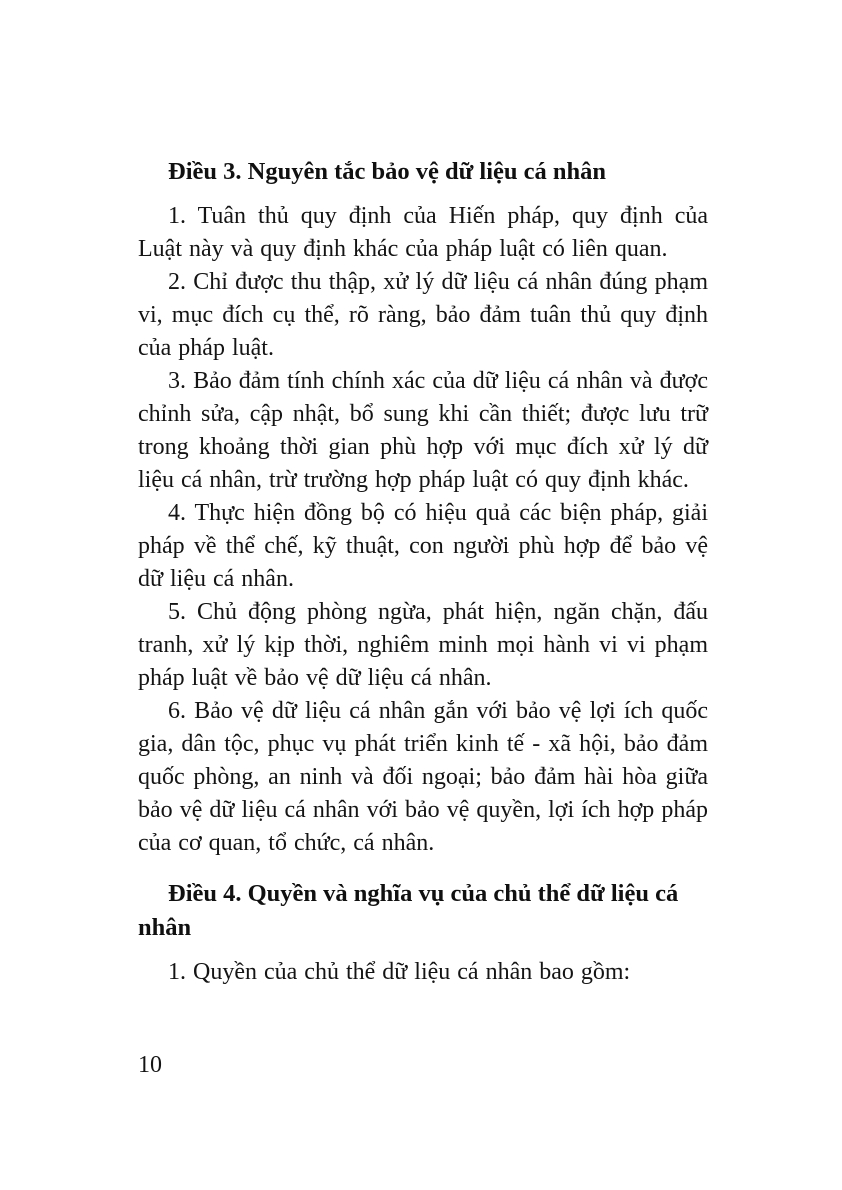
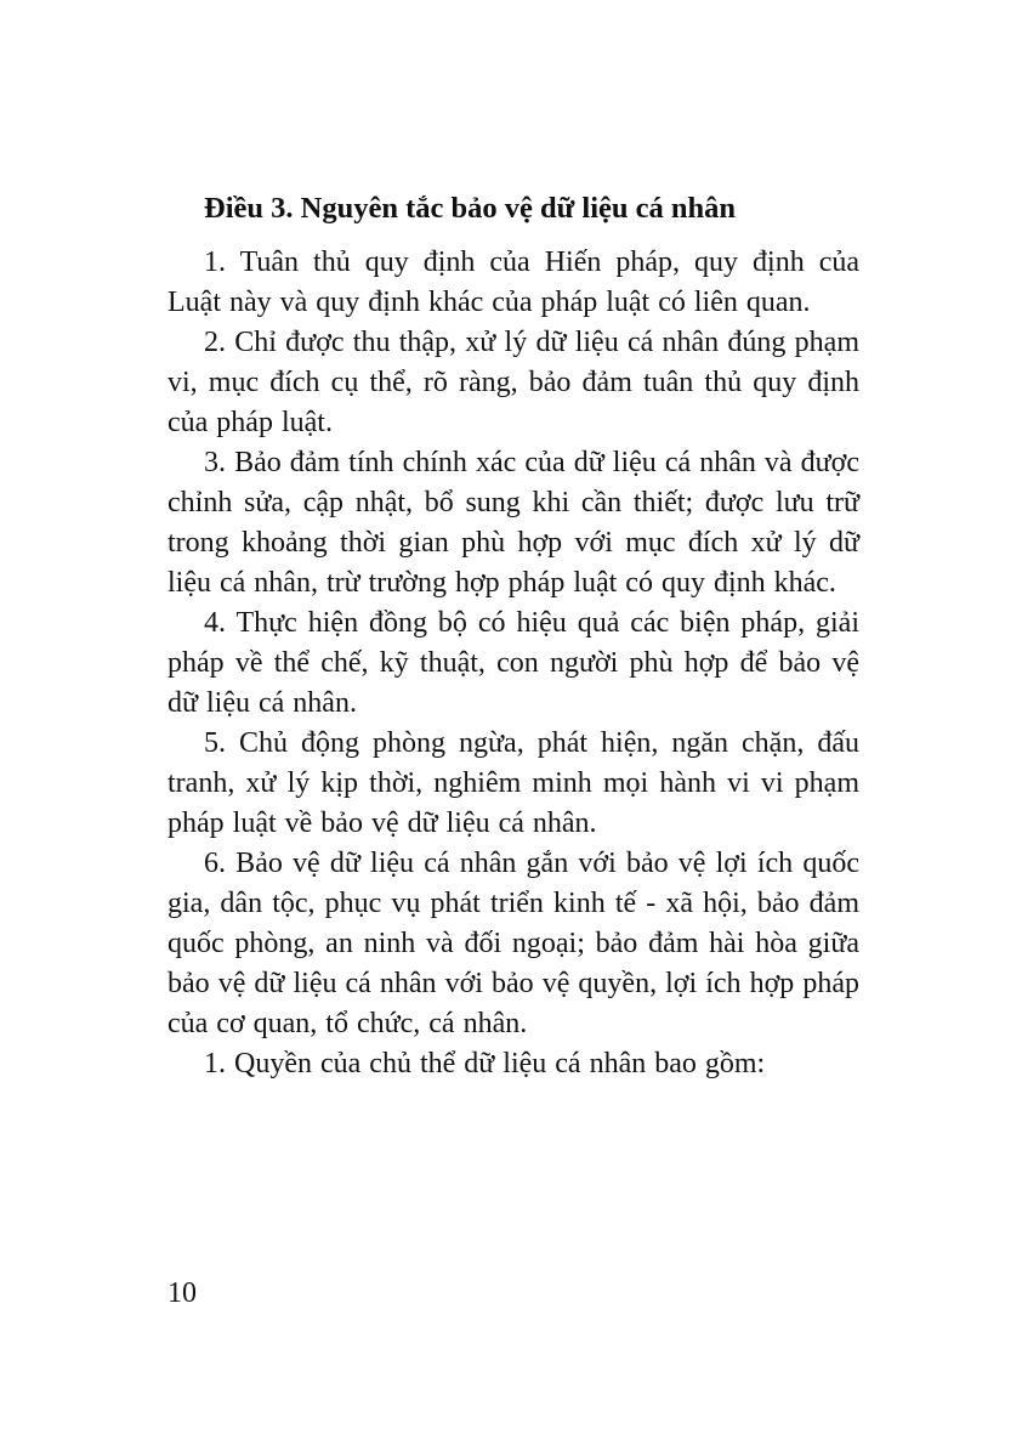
  Điều 3. Nguyên tắc bảo vệ dữ liệu cá nhân
  1. Tuân thủ quy định của Hiến pháp, quy định của Luật này và quy định khác của pháp luật có liên quan.
  2. Chỉ được thu thập, xử lý dữ liệu cá nhân đúng phạm vi, mục đích cụ thể, rõ ràng, bảo đảm tuân thủ quy định của pháp luật.
  3. Bảo đảm tính chính xác của dữ liệu cá nhân và được chỉnh sửa, cập nhật, bổ sung khi cần thiết; được lưu trữ trong khoảng thời gian phù hợp với mục đích xử lý dữ liệu cá nhân, trừ trường hợp pháp luật có quy định khác.
  4. Thực hiện đồng bộ có hiệu quả các biện pháp, giải pháp về thể chế, kỹ thuật, con người phù hợp để bảo vệ dữ liệu cá nhân.
  5. Chủ động phòng ngừa, phát hiện, ngăn chặn, đấu tranh, xử lý kịp thời, nghiêm minh mọi hành vi vi phạm pháp luật về bảo vệ dữ liệu cá nhân.
  6. Bảo vệ dữ liệu cá nhân gắn với bảo vệ lợi ích quốc gia, dân tộc, phục vụ phát triển kinh tế - xã hội, bảo đảm quốc phòng, an ninh và đối ngoại; bảo đảm hài hòa giữa bảo vệ dữ liệu cá nhân với bảo vệ quyền, lợi ích hợp pháp của cơ quan, tổ chức, cá nhân.
- Điều 4. Quyền và nghĩa vụ của chủ thể dữ liệu cá nhân
  1. Quyền của chủ thể dữ liệu cá nhân bao gồm:
  10
